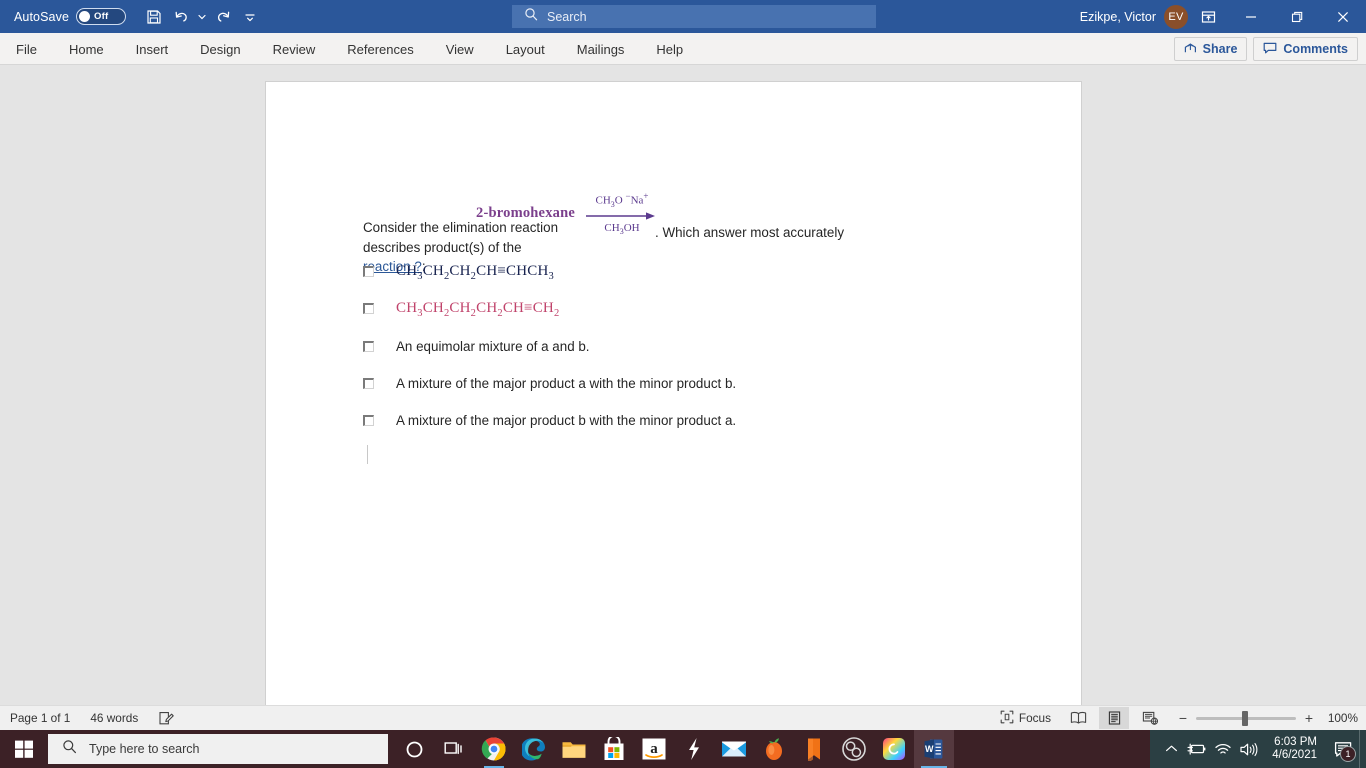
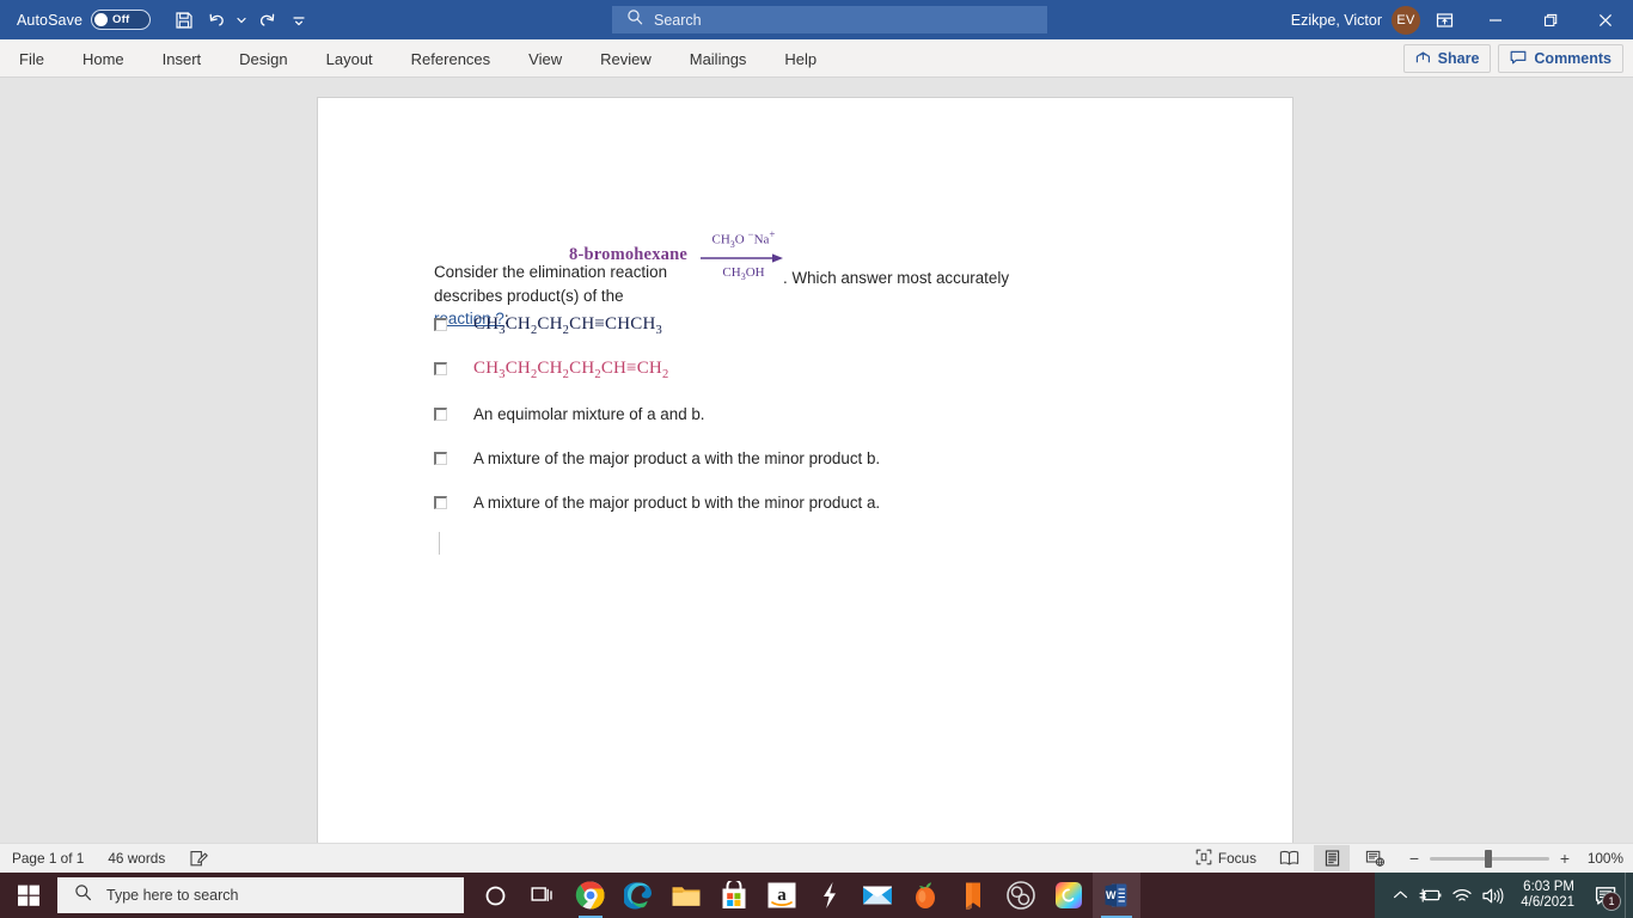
  AutoSave
  Off
  Search
  Ezikpe, Victor
  EV
  File
  Home
  Insert
  Design
- Review
+ Layout
  References
  View
- Layout
+ Review
  Mailings
  Help
  Share
  Comments
- 2-bromohexane
+ 8-bromohexane
  CH3O −Na+
  CH3OH
  Consider the elimination reaction
  describes product(s) of the action ?:
  . Which answer most accurately
  CH3CH2CH2CH≡CHCH3
  CH3CH2CH2CH2CH≡CH2
  An equimolar mixture of a and b.
  A mixture of the major product a with the minor product b.
  A mixture of the major product b with the minor product a.
  Page 1 of 1
  46 words
  Focus
  −
  +
  100%
  Type here to search
  a
  W
  6:03 PM
  4/6/2021
  1
